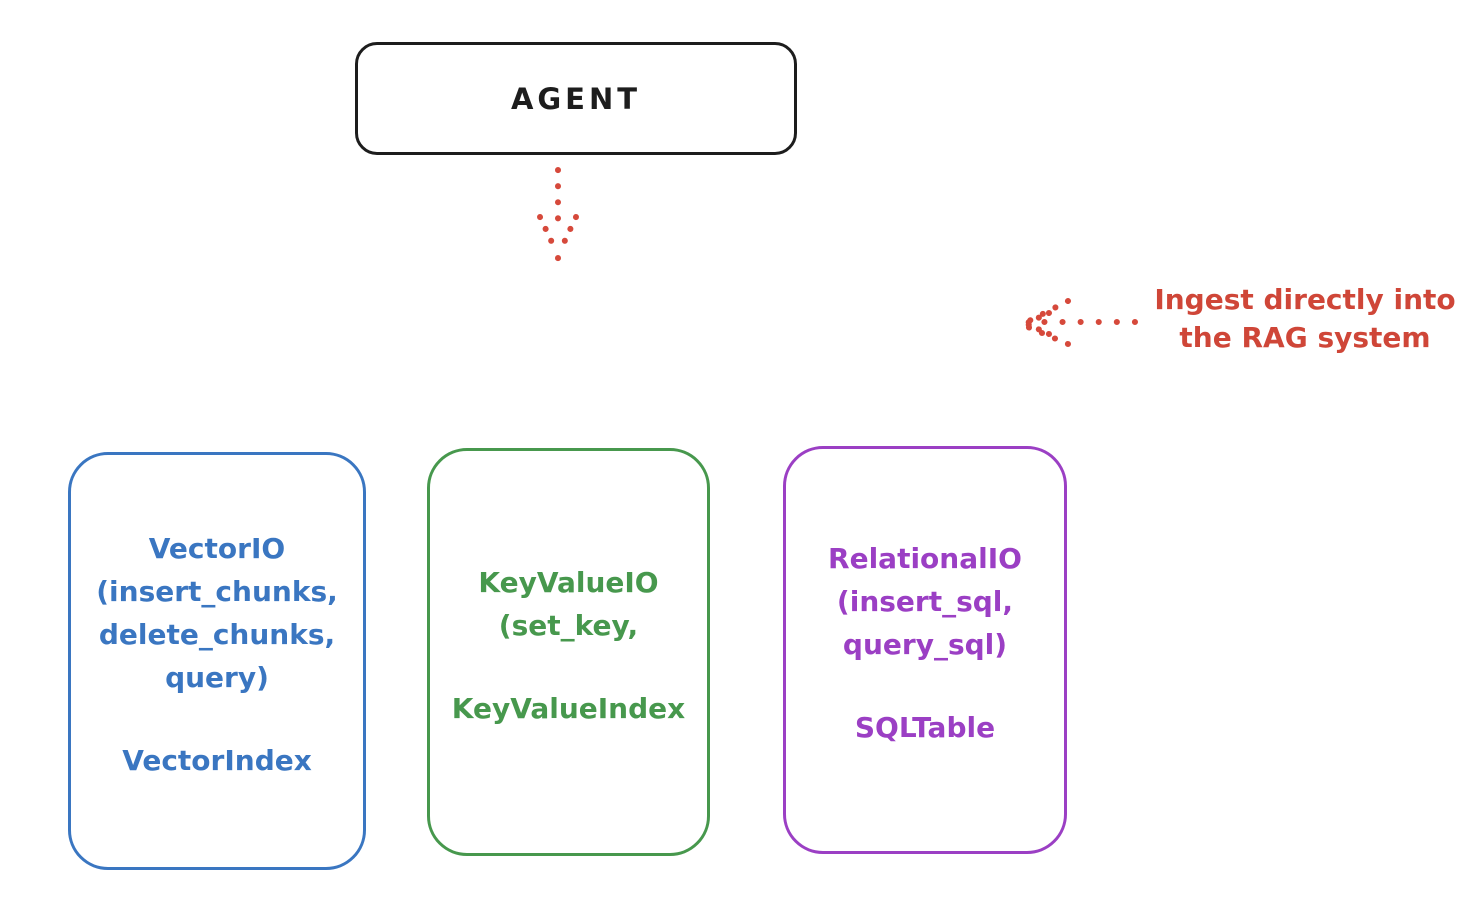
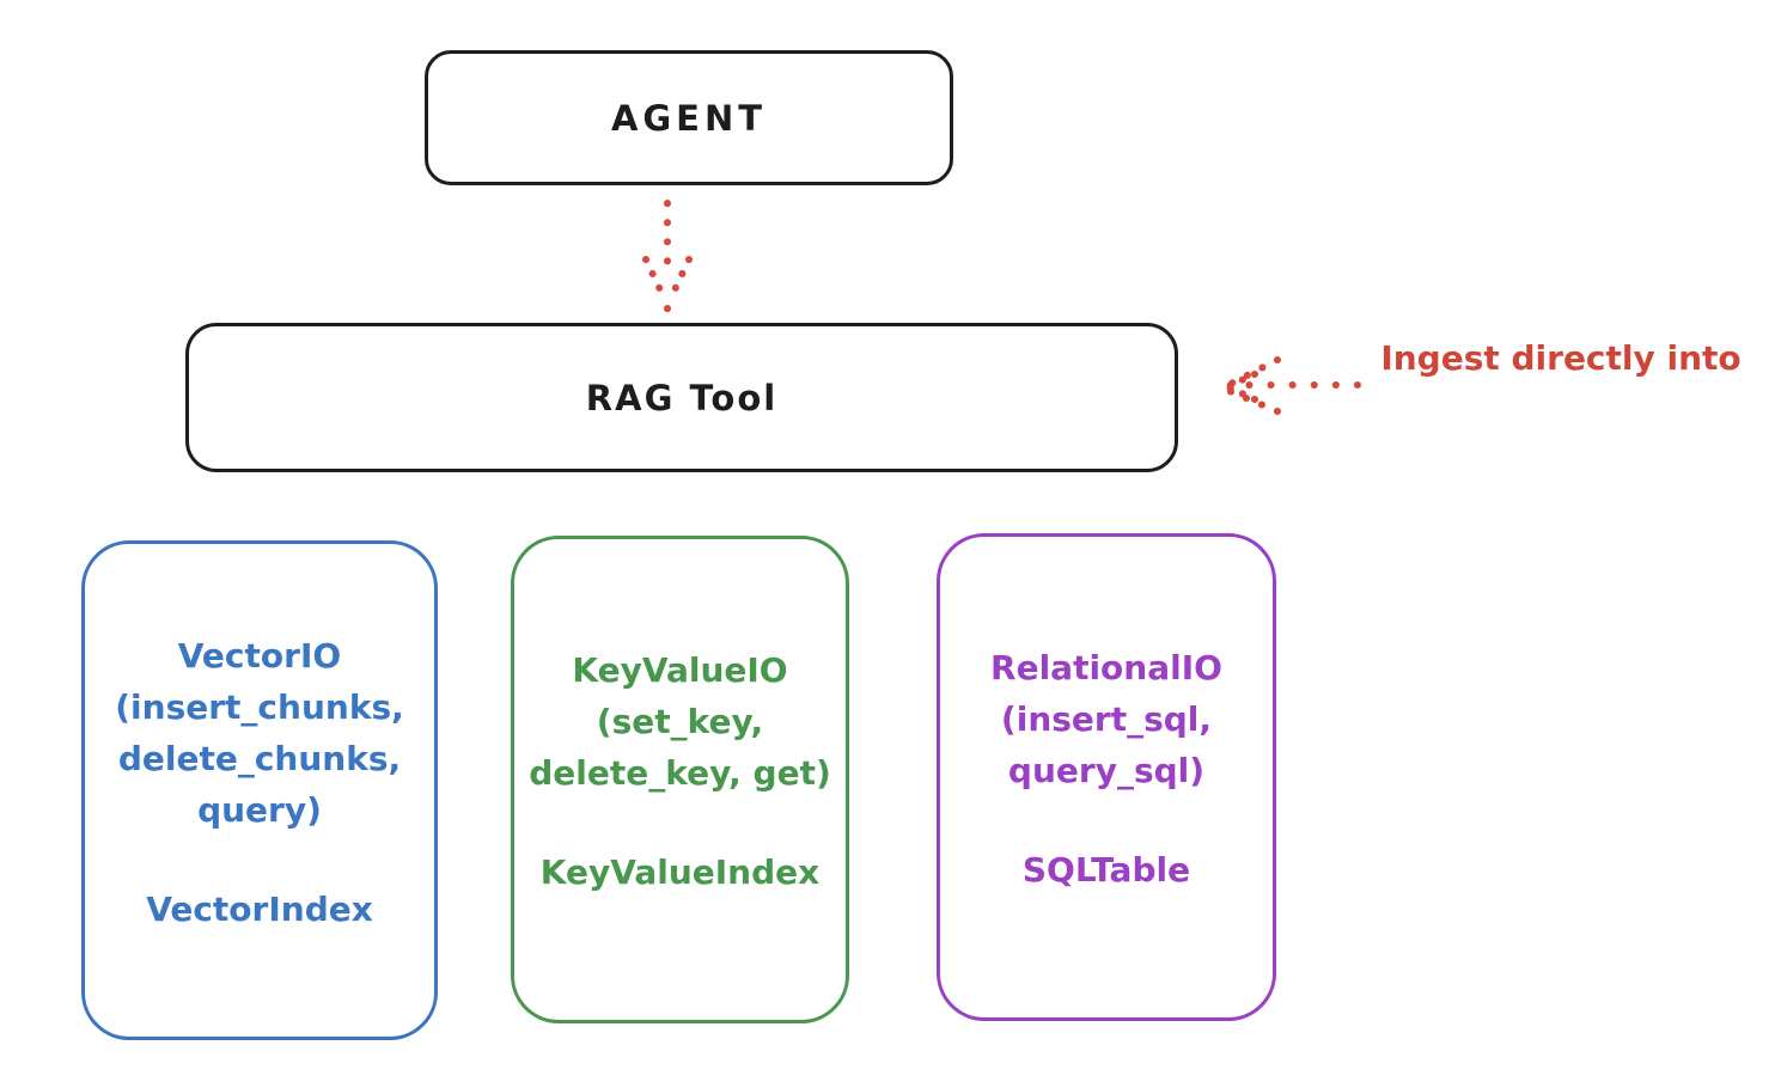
  AGENT
+ RAG Tool
  Ingest directly into
- the RAG system
  VectorIO
  (insert_chunks,
  delete_chunks,
  query)
  VectorIndex
  KeyValueIO
  (set_key,
+ delete_key, get)
  KeyValueIndex
  RelationalIO
  (insert_sql,
  query_sql)
  SQLTable
